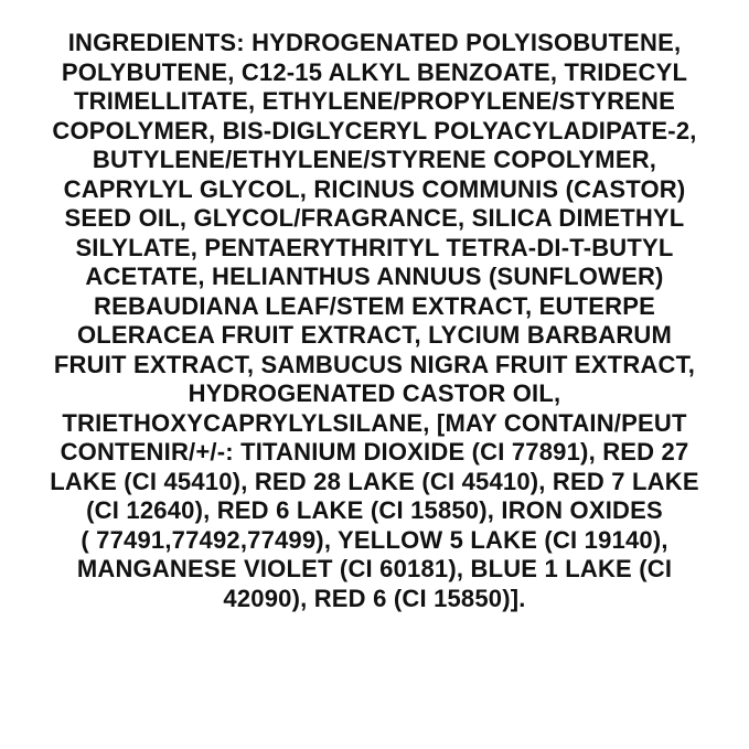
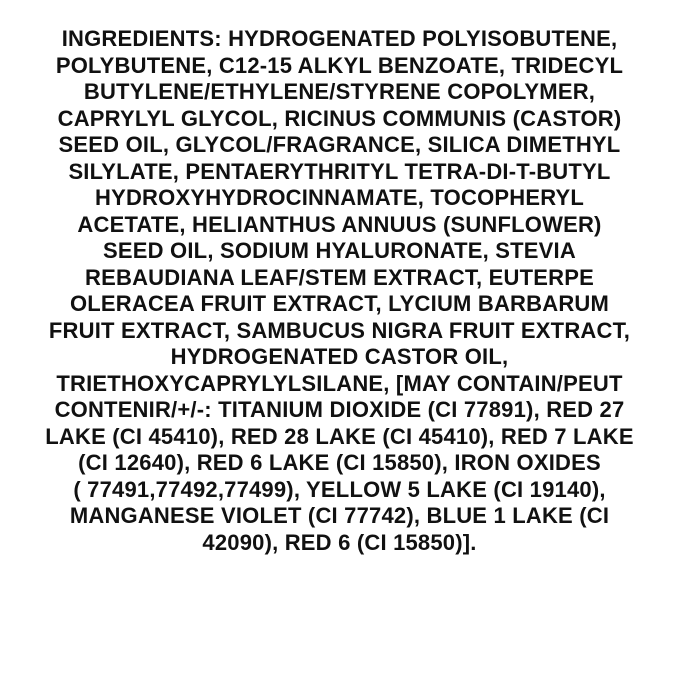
  INGREDIENTS: HYDROGENATED POLYISOBUTENE,
  POLYBUTENE, C12-15 ALKYL BENZOATE, TRIDECYL
- TRIMELLITATE, ETHYLENE/PROPYLENE/STYRENE
- COPOLYMER, BIS-DIGLYCERYL POLYACYLADIPATE-2,
  BUTYLENE/ETHYLENE/STYRENE COPOLYMER,
  CAPRYLYL GLYCOL, RICINUS COMMUNIS (CASTOR)
  SEED OIL, GLYCOL/FRAGRANCE, SILICA DIMETHYL
  SILYLATE, PENTAERYTHRITYL TETRA-DI-T-BUTYL
+ HYDROXYHYDROCINNAMATE, TOCOPHERYL
  ACETATE, HELIANTHUS ANNUUS (SUNFLOWER)
+ SEED OIL, SODIUM HYALURONATE, STEVIA
  REBAUDIANA LEAF/STEM EXTRACT, EUTERPE
  OLERACEA FRUIT EXTRACT, LYCIUM BARBARUM
  FRUIT EXTRACT, SAMBUCUS NIGRA FRUIT EXTRACT,
  HYDROGENATED CASTOR OIL,
  TRIETHOXYCAPRYLYLSILANE, [MAY CONTAIN/PEUT
  CONTENIR/+/-: TITANIUM DIOXIDE (CI 77891), RED 27
  LAKE (CI 45410), RED 28 LAKE (CI 45410), RED 7 LAKE
  (CI 12640), RED 6 LAKE (CI 15850), IRON OXIDES
  ( 77491,77492,77499), YELLOW 5 LAKE (CI 19140),
- MANGANESE VIOLET (CI 60181), BLUE 1 LAKE (CI
+ MANGANESE VIOLET (CI 77742), BLUE 1 LAKE (CI
  42090), RED 6 (CI 15850)].
